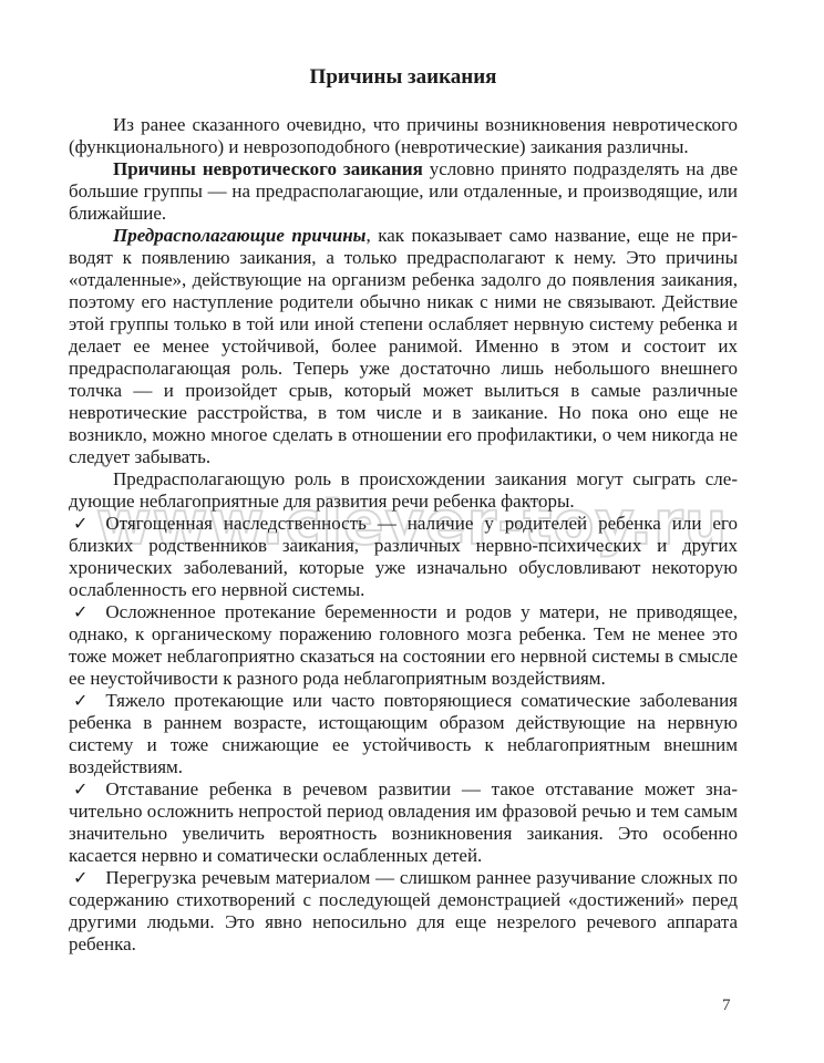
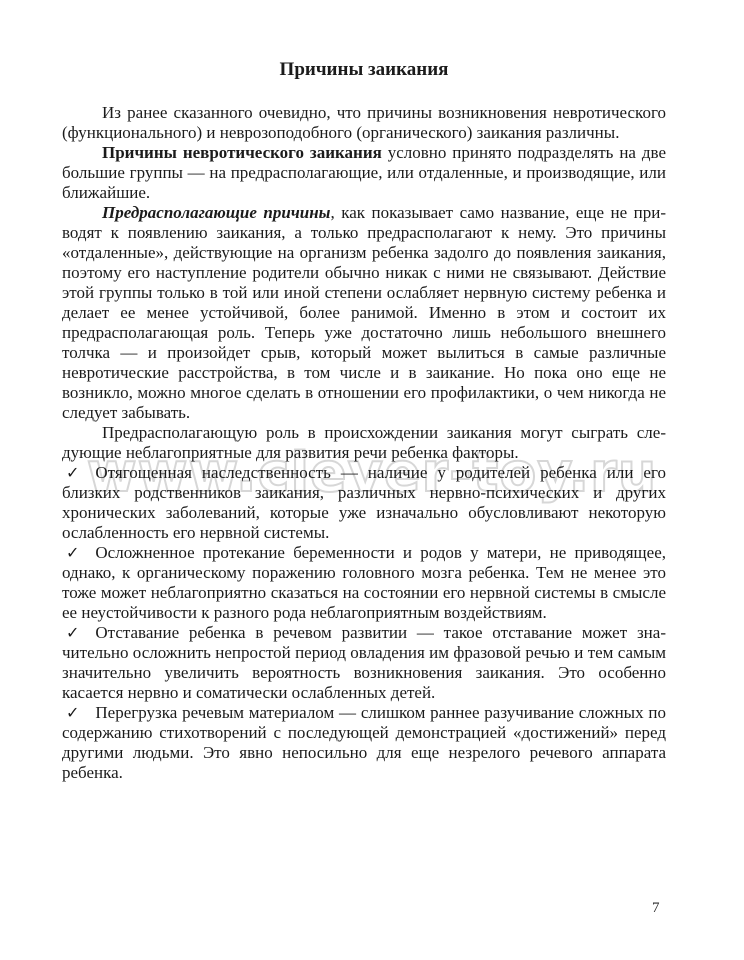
  www.clever-toy.ru
  Причины заикания
- Из ранее сказанного очевидно, что причины возникновения невротического (функционального) и неврозоподобного (невротические) заикания различны.
+ Из ранее сказанного очевидно, что причины возникновения невротического (функционального) и неврозоподобного (органического) заикания различны.
  Причины невротического заикания условно принято подразделять на две большие группы — на предрасполагающие, или отдаленные, и производя­щие, или ближайшие.
  Предрасполагающие причины, как показывает само название, еще не при­водят к появлению заикания, а только предрасполагают к нему. Это причины «отдаленные», действующие на организм ребенка задолго до появления заи­кания, поэтому его наступление родители обычно никак с ними не связывают. Действие этой группы только в той или иной степени ослабляет нервную си­стему ребенка и делает ее менее устойчивой, более ранимой. Именно в этом и состоит их предрасполагающая роль. Теперь уже достаточно лишь неболь­шого внешнего толчка — и произойдет срыв, который может вылиться в самые различные невротические расстройства, в том числе и в заикание. Но пока оно еще не возникло, можно многое сделать в отношении его профилактики, о чем никогда не следует забывать.
  Предрасполагающую роль в происхождении заикания могут сыграть сле­дующие неблагоприятные для развития речи ребенка факторы.
  ✓ Отягощенная наследственность — наличие у родителей ребенка или его близких родственников заикания, различных нервно-психических и других хронических заболеваний, которые уже изначально обусловливают некоторую ослабленность его нервной системы.
  ✓ Осложненное протекание беременности и родов у матери, не приводящее, однако, к органическому поражению головного мозга ребенка. Тем не менее это тоже может неблагоприятно сказаться на состоянии его нервной системы в смысле ее неустойчивости к разного рода неблагоприятным воздействиям.
- ✓ Тяжело протекающие или часто повторяющиеся соматические заболева­ния ребенка в раннем возрасте, истощающим образом действующие на нерв­ную систему и тоже снижающие ее устойчивость к неблагоприятным внешним воздействиям.
  ✓ Отставание ребенка в речевом развитии — такое отставание может зна­чительно осложнить непростой период овладения им фразовой речью и тем самым значительно увеличить вероятность возникновения заикания. Это осо­бенно касается нервно и соматически ослабленных детей.
  ✓ Перегрузка речевым материалом — слишком раннее разучивание сложных по содержанию стихотворений с последующей демонстрацией «достижений» перед другими людьми. Это явно непосильно для еще незрелого речевого ап­парата ребенка.
  7
